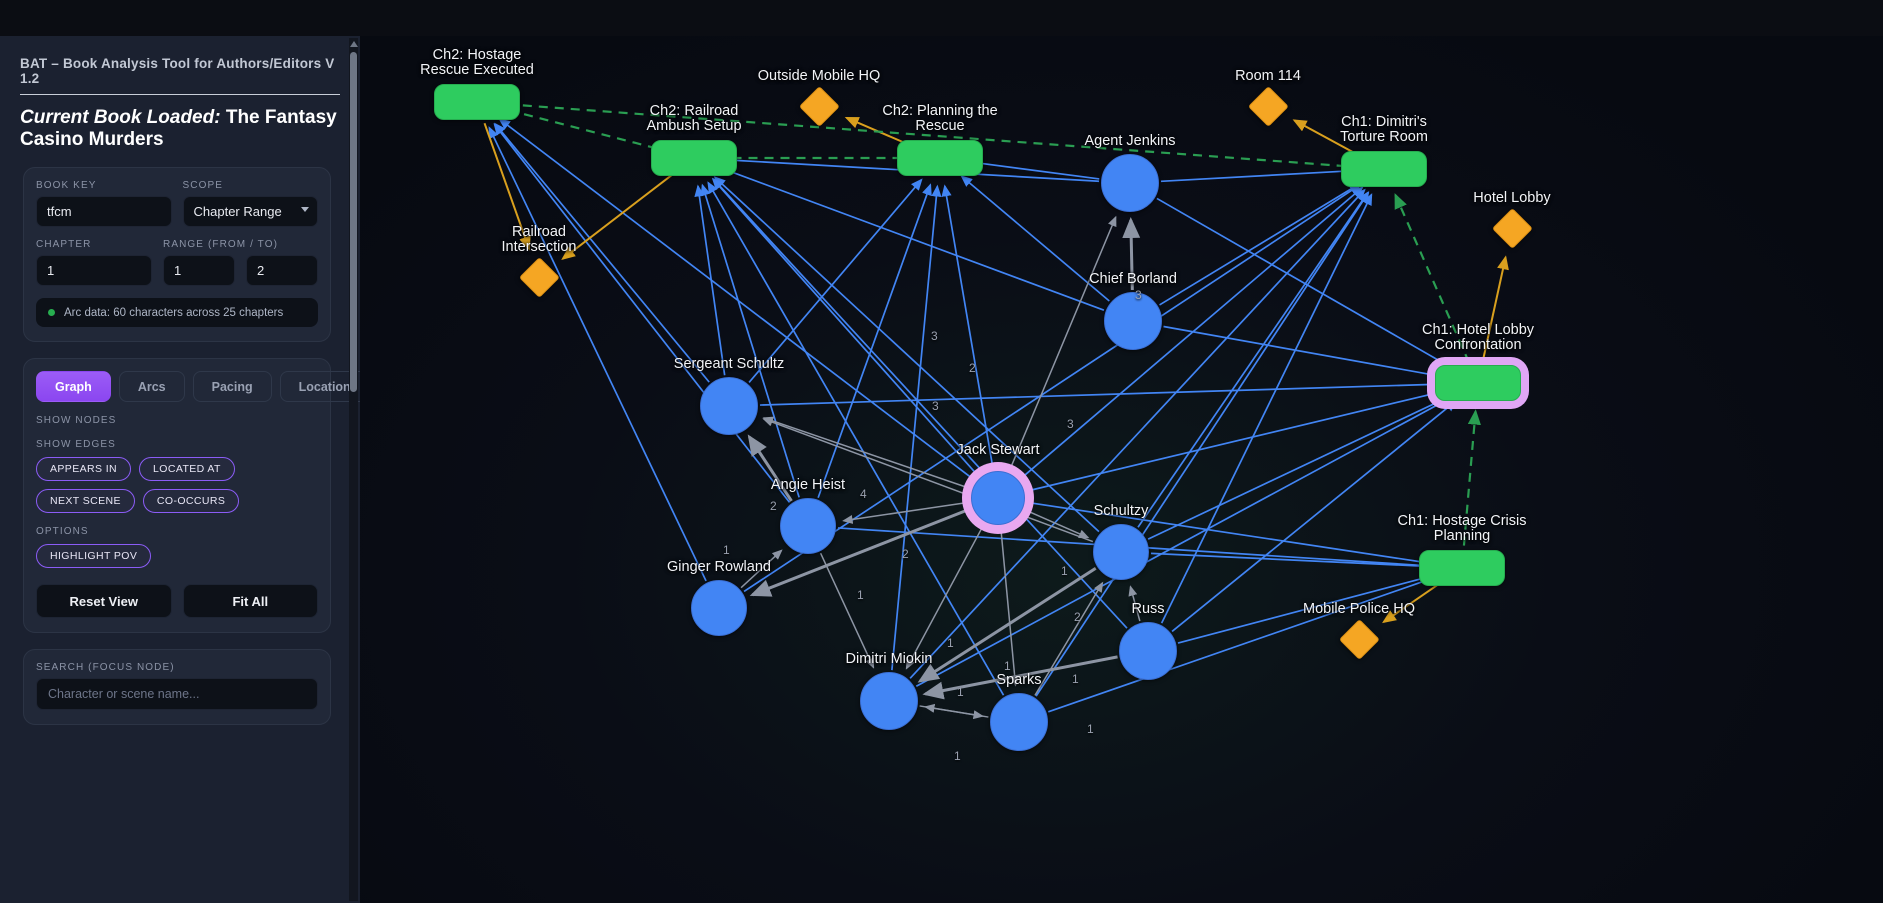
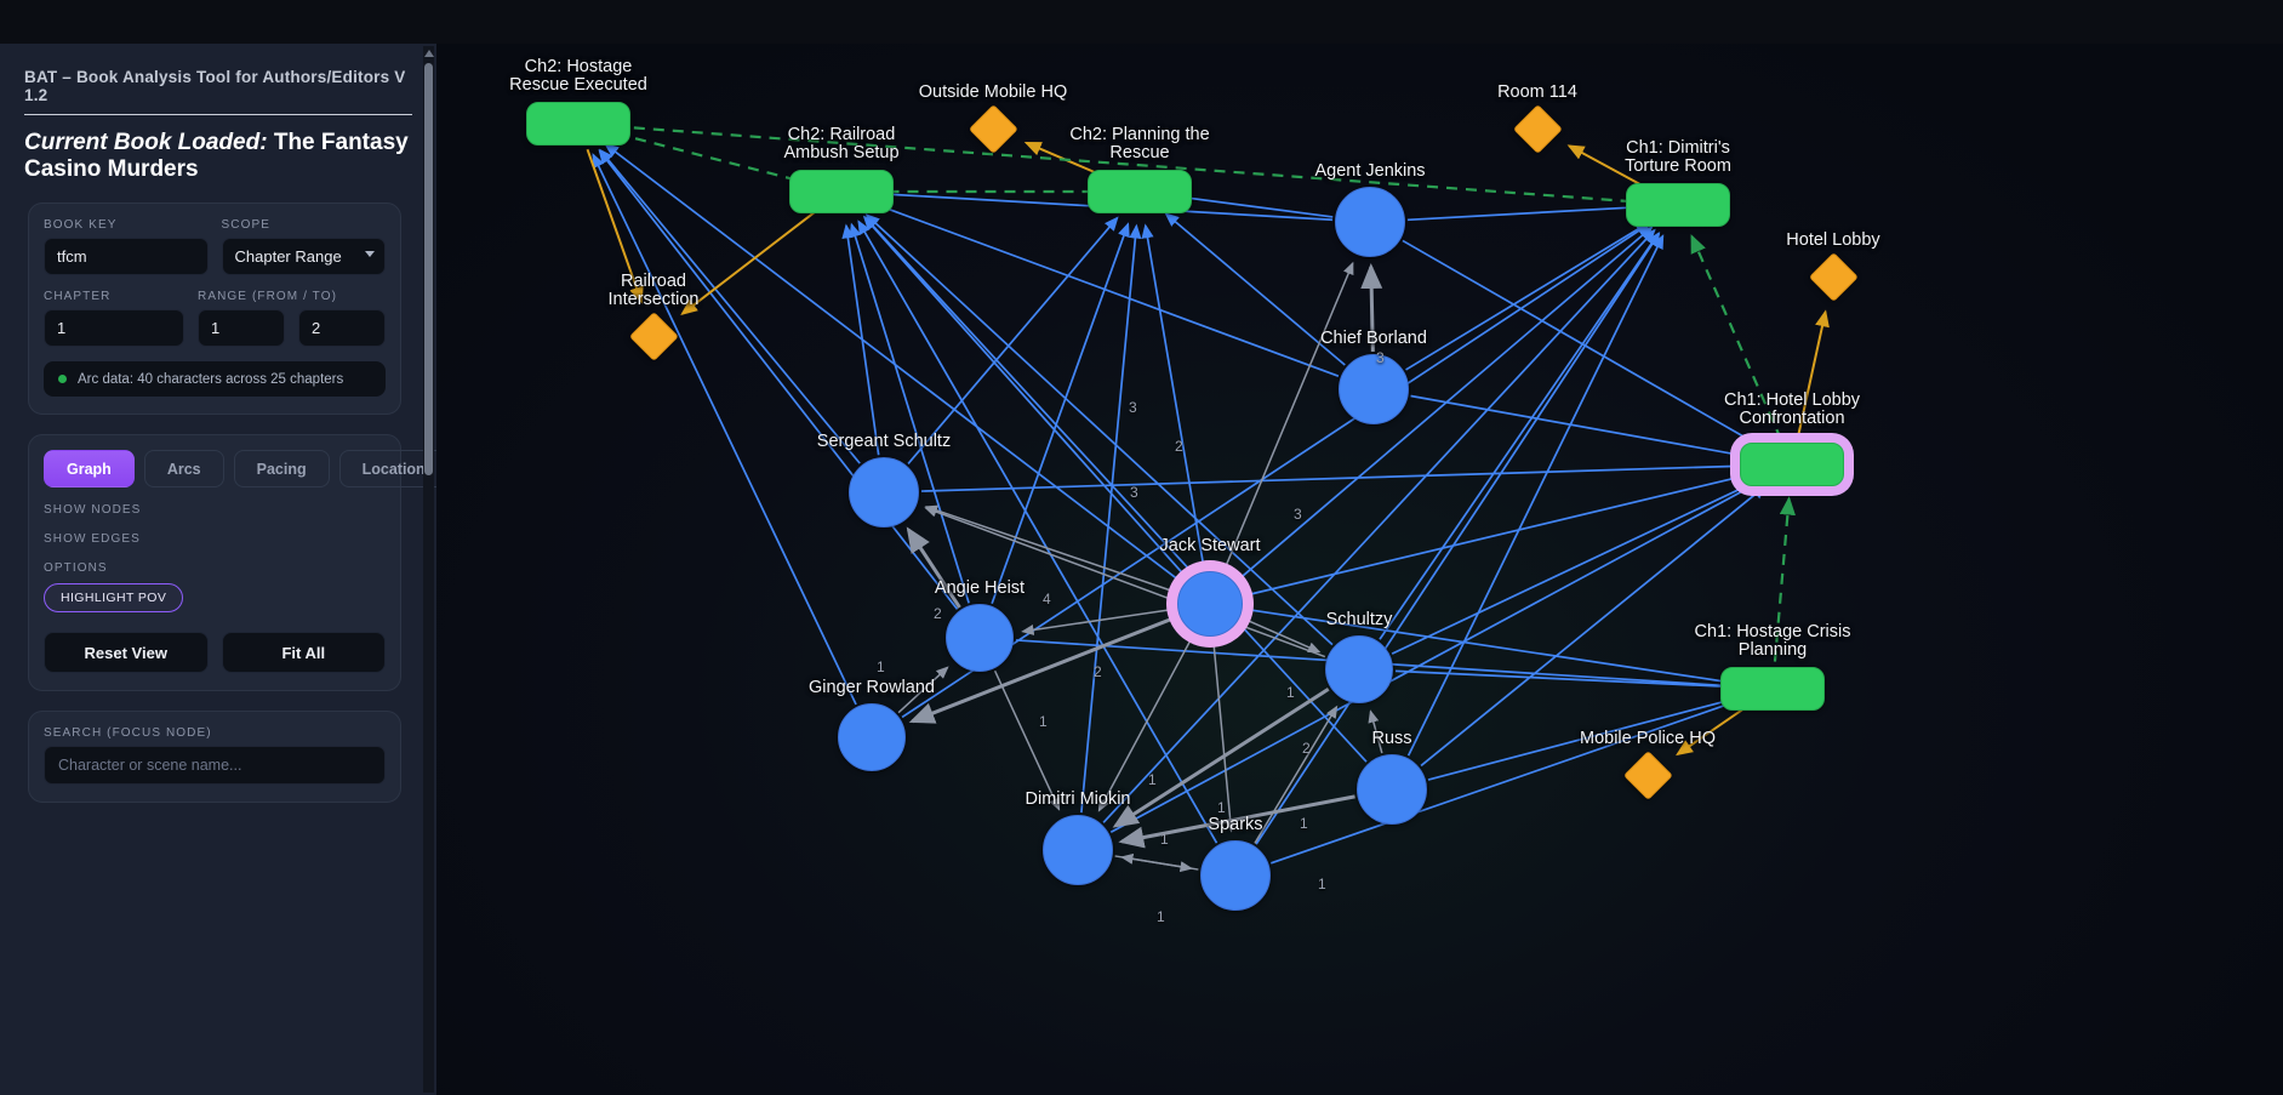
  BAT – Book Analysis Tool for Authors/Editors V 1.2
  Current Book Loaded: The Fantasy Casino Murders
  BOOK KEY
  tfcm
  SCOPE
  Chapter Range
  CHAPTER
  1
  RANGE (FROM / TO)
  1
  2
- Arc data: 60 characters across 25 chapters
+ Arc data: 40 characters across 25 chapters
  Graph
  Arcs
  Pacing
  Location
  SHOW NODES
  SHOW EDGES
- APPEARS IN
- LOCATED AT
- NEXT SCENE
- CO-OCCURS
  OPTIONS
  HIGHLIGHT POV
  Reset View
  Fit All
  SEARCH (FOCUS NODE)
  Character or scene name...
  Agent Jenkins
  Chief Borland
  Sergeant Schultz
  Jack Stewart
  Angie Heist
  Schultzy
  Ginger Rowland
  Russ
  Dimitri Miokin
  Sparks
  Ch2: Hostage
  Rescue Executed
  Ch2: Railroad
  Ambush Setup
  Ch2: Planning the
  Rescue
  Ch1: Dimitri's
  Torture Room
  Ch1: Hotel Lobby
  Confrontation
  Ch1: Hostage Crisis
  Planning
  Outside Mobile HQ
  Room 114
  Hotel Lobby
  Railroad
  Intersection
  Mobile Police HQ
  3
  3
  2
  3
  3
  4
  2
  2
  1
  1
  1
  2
  1
  1
  1
  1
  1
  1
